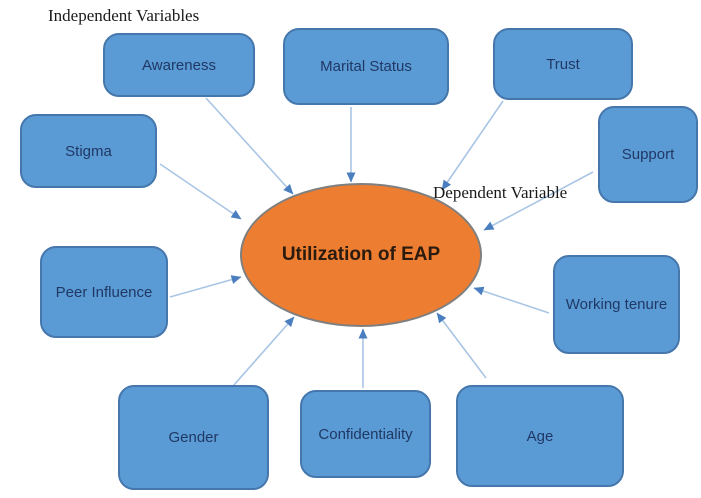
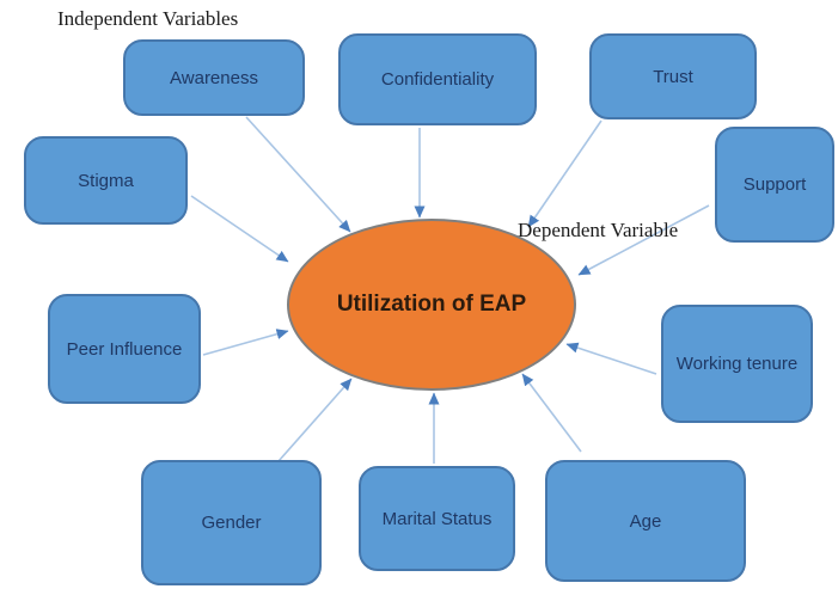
  Independent Variables
  Dependent Variable
  Utilization of EAP
  Awareness
- Marital Status
+ Confidentiality
  Trust
  Support
  Stigma
  Peer Influence
  Working tenure
  Gender
- Confidentiality
+ Marital Status
  Age
